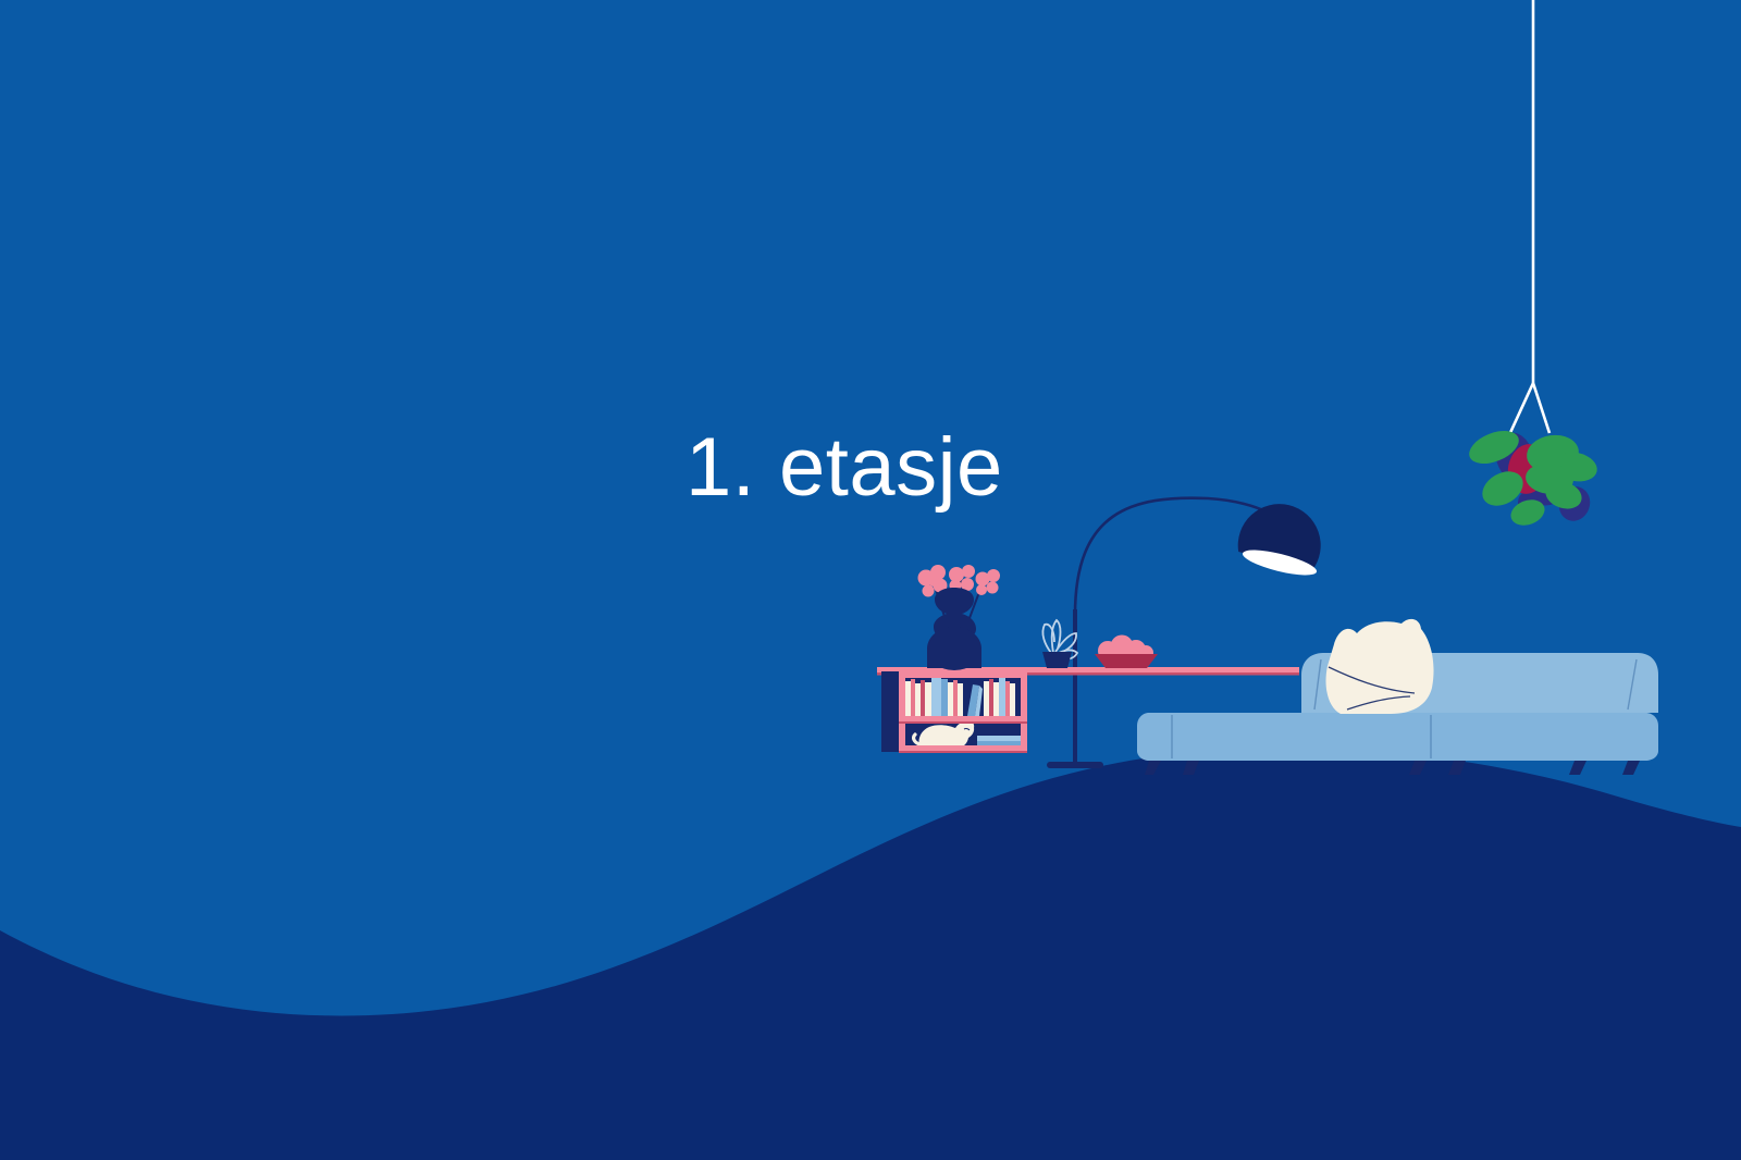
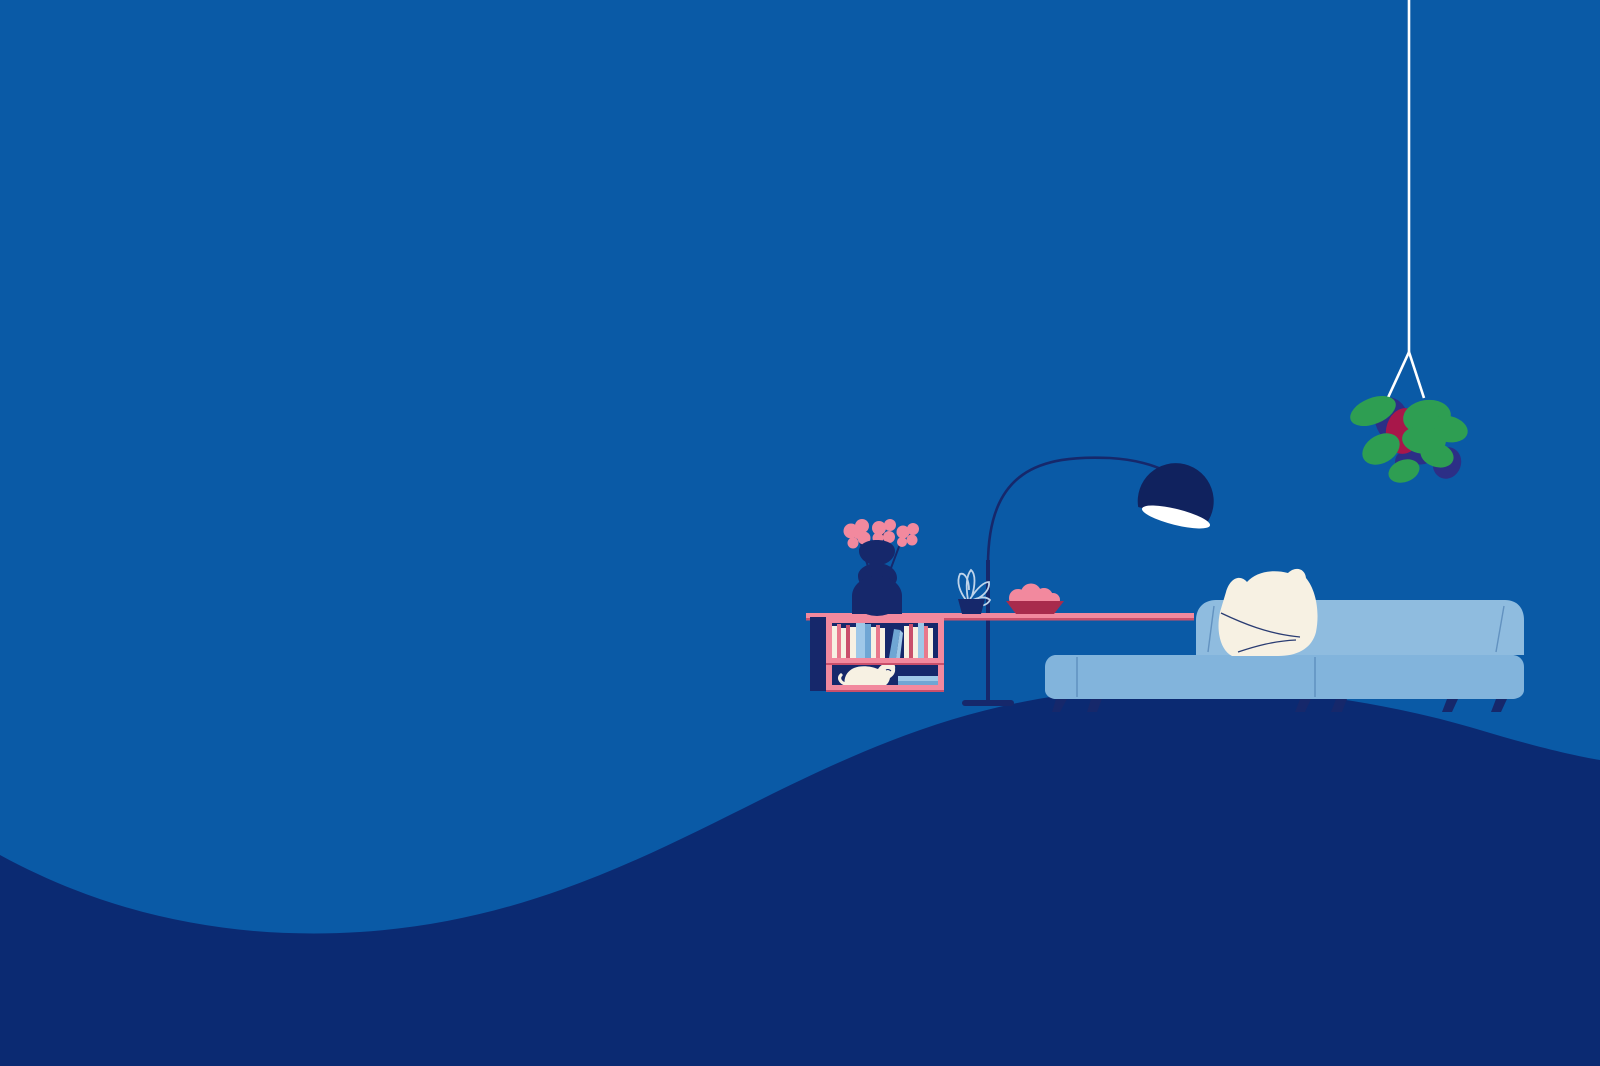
- 1. etasje
